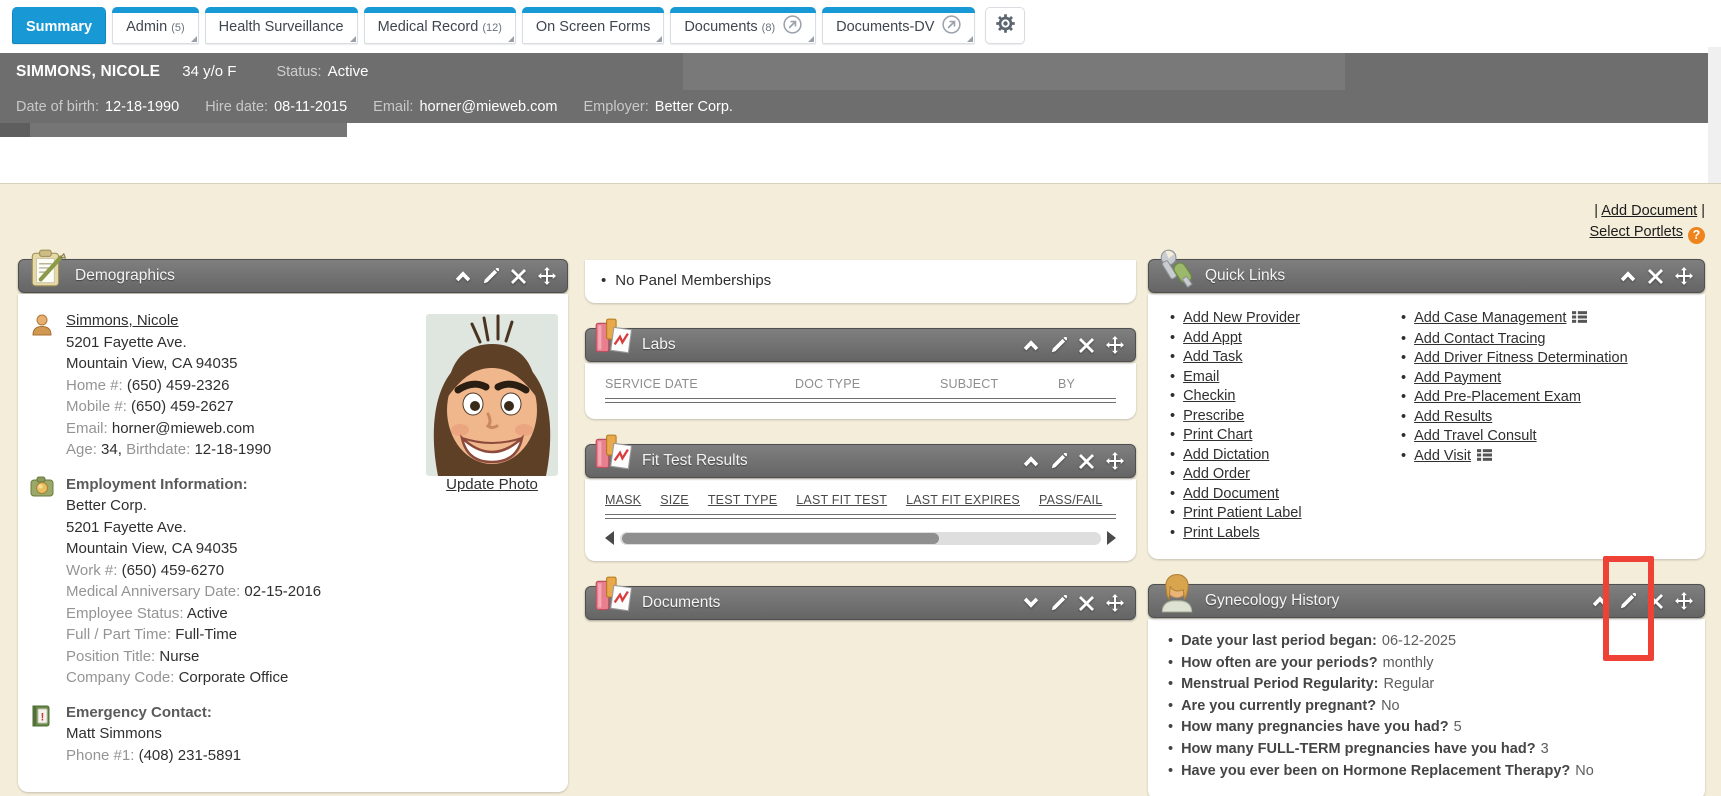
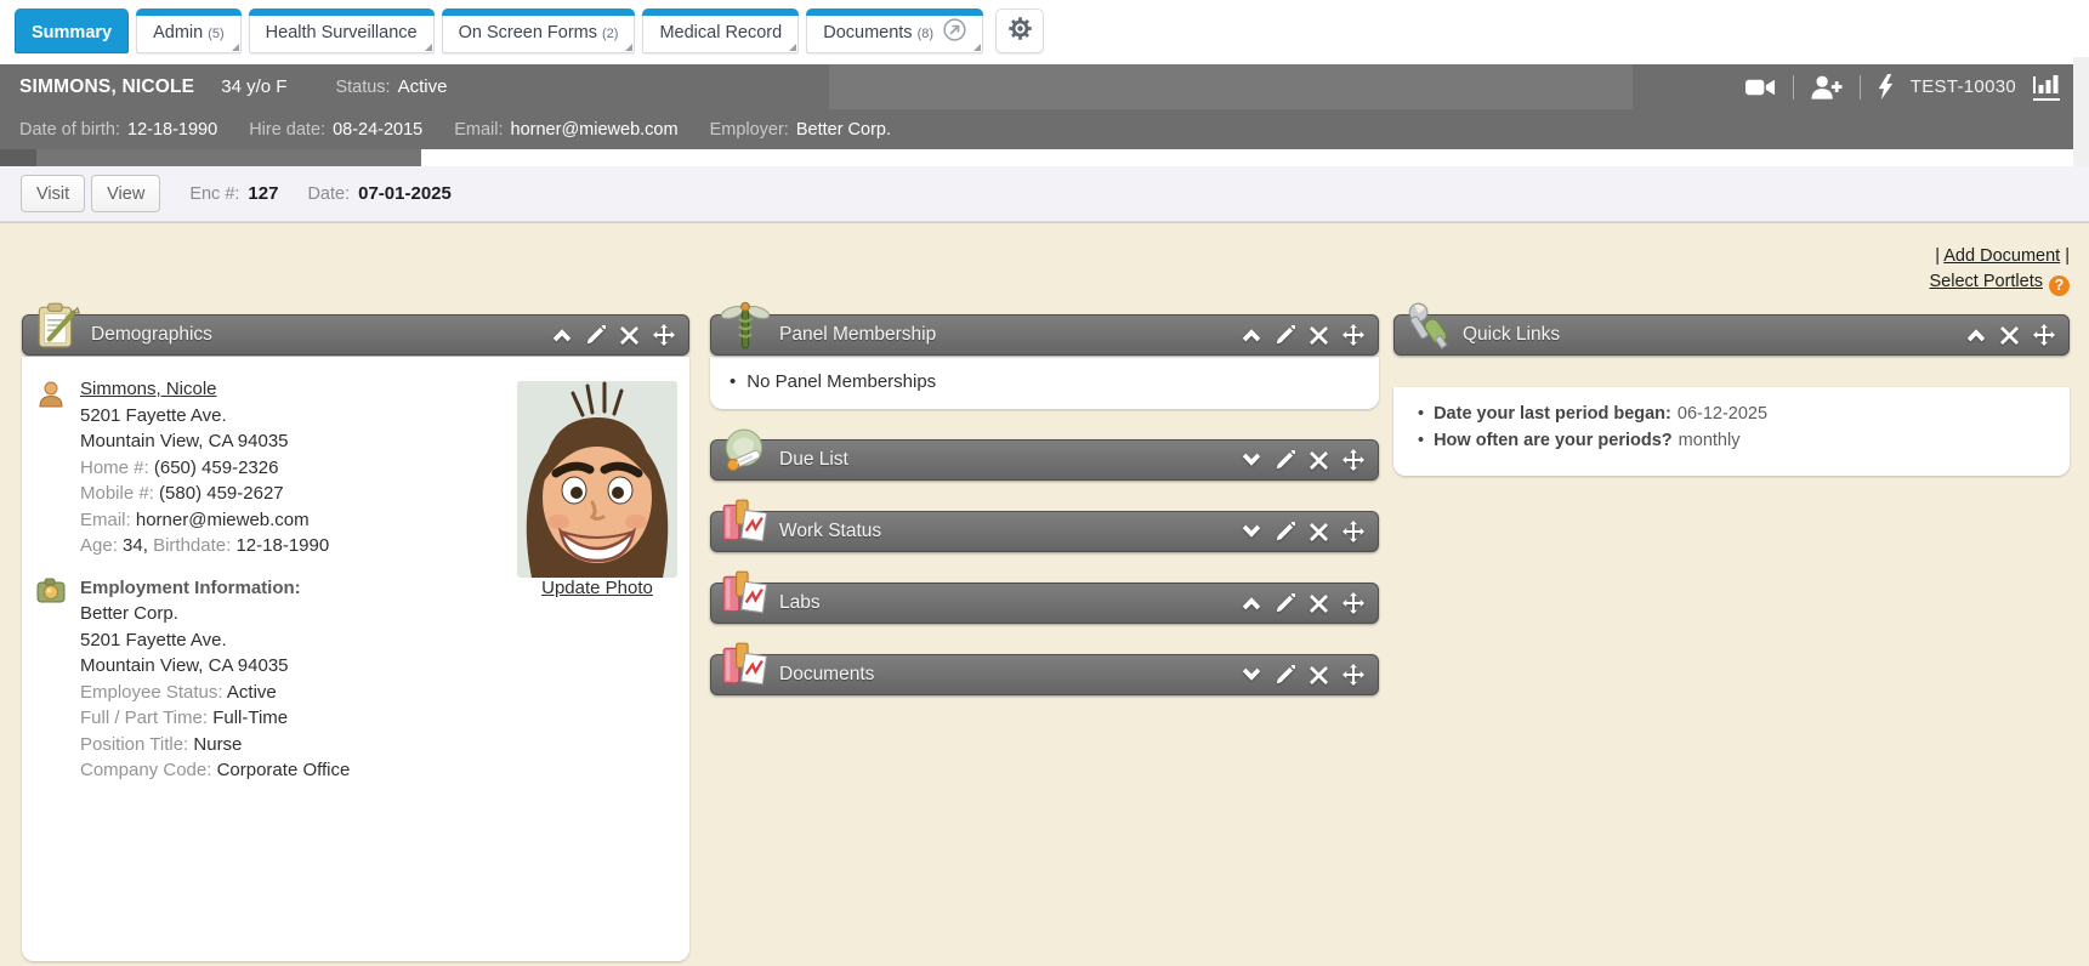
  Summary
  Admin
  (5)
  Health Surveillance
- Medical Record
+ On Screen Forms
- (12)
+ (2)
- On Screen Forms
+ Medical Record
  Documents
  (8)
- Documents-DV
  SIMMONS, NICOLE
  34 y/o F
  Status:
  Active
+ TEST-10030
  Date of birth:
  12-18-1990
  Hire date:
- 08-11-2015
+ 08-24-2015
  Email:
  horner@mieweb.com
  Employer:
  Better Corp.
+ Visit
+ View
+ Enc #:
+ 127
+ Date:
+ 07-01-2025
  | Add Document |
  Select Portlets ?
  Demographics
  Simmons, Nicole
  5201 Fayette Ave.
  Mountain View, CA 94035
  Home #: (650) 459-2326
- Mobile #: (650) 459-2627
+ Mobile #: (580) 459-2627
  Email: horner@mieweb.com
  Age: 34, Birthdate: 12-18-1990
  Employment Information:
  Better Corp.
  5201 Fayette Ave.
  Mountain View, CA 94035
- Work #: (650) 459-6270
- Medical Anniversary Date: 02-15-2016
  Employee Status: Active
  Full / Part Time: Full-Time
  Position Title: Nurse
  Company Code: Corporate Office
- !
- Emergency Contact:
- Matt Simmons
- Phone #1: (408) 231-5891
  Update Photo
+ Panel Membership
  No Panel Memberships
+ Due List
+ Work Status
  Labs
- SERVICE DATE
- DOC TYPE
- SUBJECT
- BY
- Fit Test Results
- MASK
- SIZE
- TEST TYPE
- LAST FIT TEST
- LAST FIT EXPIRES
- PASS/FAIL
  Documents
  Quick Links
- Add New Provider
- Add Appt
- Add Task
- Email
- Checkin
- Prescribe
- Print Chart
- Add Dictation
- Add Order
- Add Document
- Print Patient Label
- Print Labels
- Add Case Management
- Add Contact Tracing
- Add Driver Fitness Determination
- Add Payment
- Add Pre-Placement Exam
- Add Results
- Add Travel Consult
- Add Visit
- Gynecology History
  Date your last period began: 06-12-2025
  How often are your periods? monthly
- Menstrual Period Regularity: Regular
- Are you currently pregnant? No
- How many pregnancies have you had? 5
- How many FULL-TERM pregnancies have you had? 3
- Have you ever been on Hormone Replacement Therapy? No
